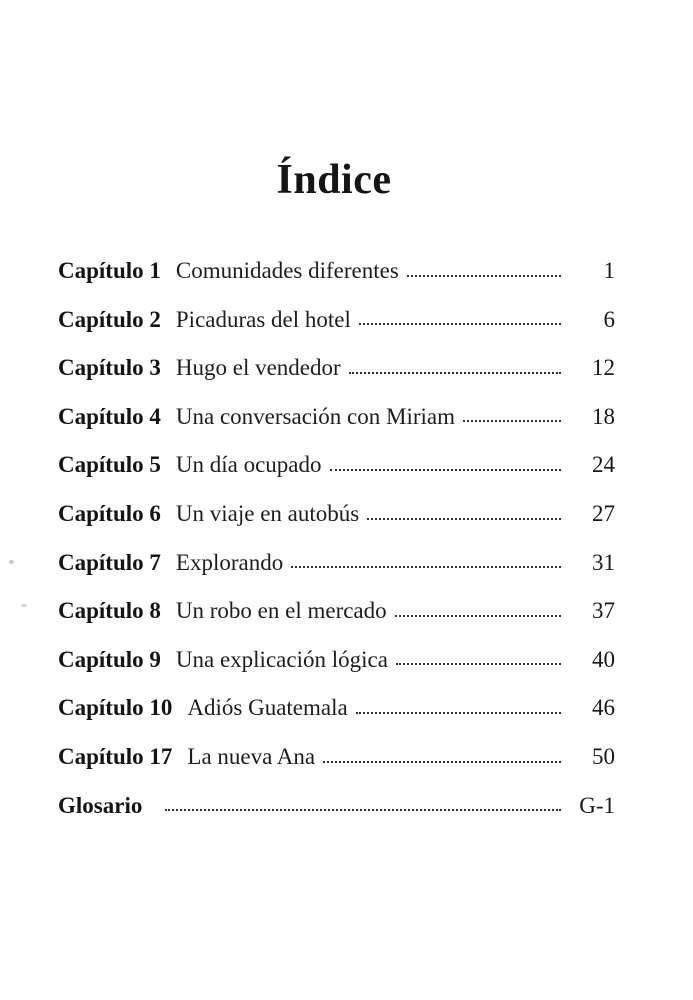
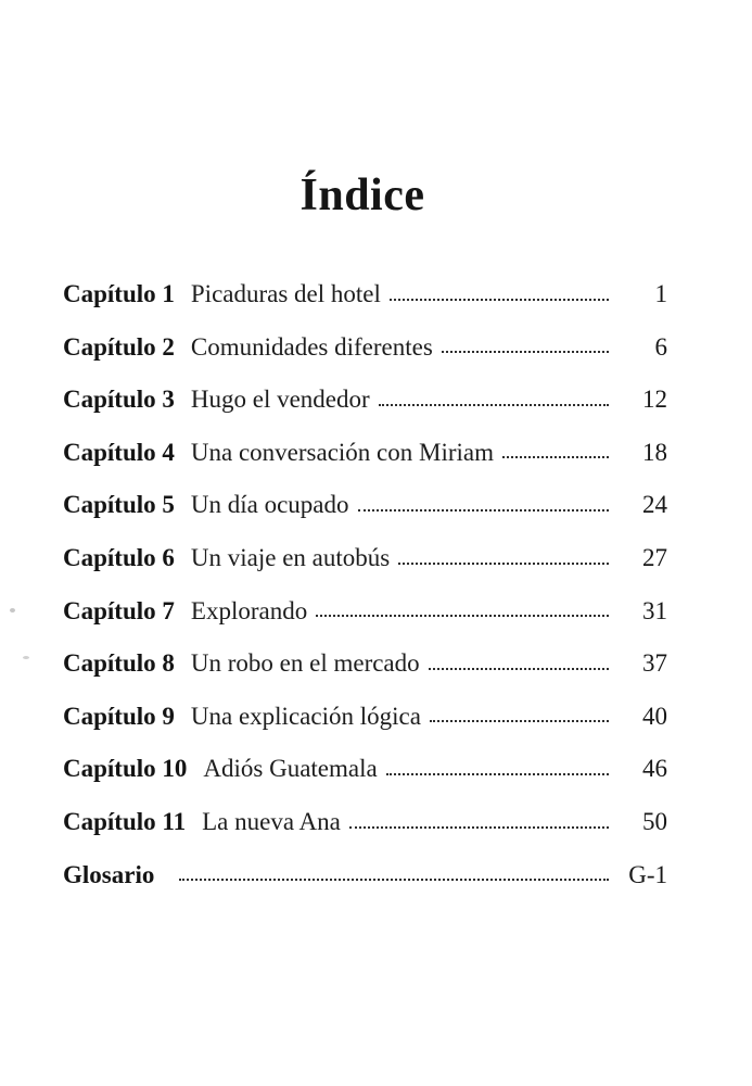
  Índice
  Capítulo 1
- Comunidades diferentes
+ Picaduras del hotel
  1
  Capítulo 2
- Picaduras del hotel
+ Comunidades diferentes
  6
  Capítulo 3
  Hugo el vendedor
  12
  Capítulo 4
  Una conversación con Miriam
  18
  Capítulo 5
  Un día ocupado
  24
  Capítulo 6
  Un viaje en autobús
  27
  Capítulo 7
  Explorando
  31
  Capítulo 8
  Un robo en el mercado
  37
  Capítulo 9
  Una explicación lógica
  40
  Capítulo 10
  Adiós Guatemala
  46
- Capítulo 17
+ Capítulo 11
  La nueva Ana
  50
  Glosario
  G-1
